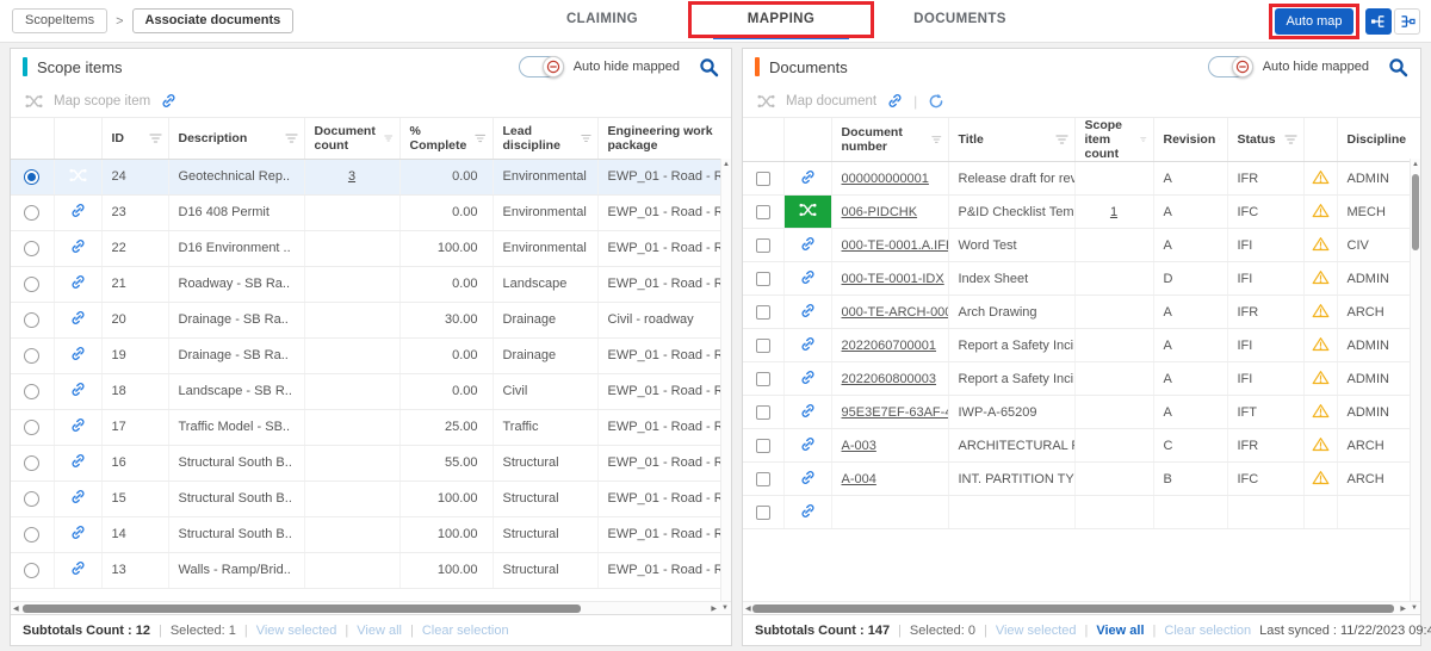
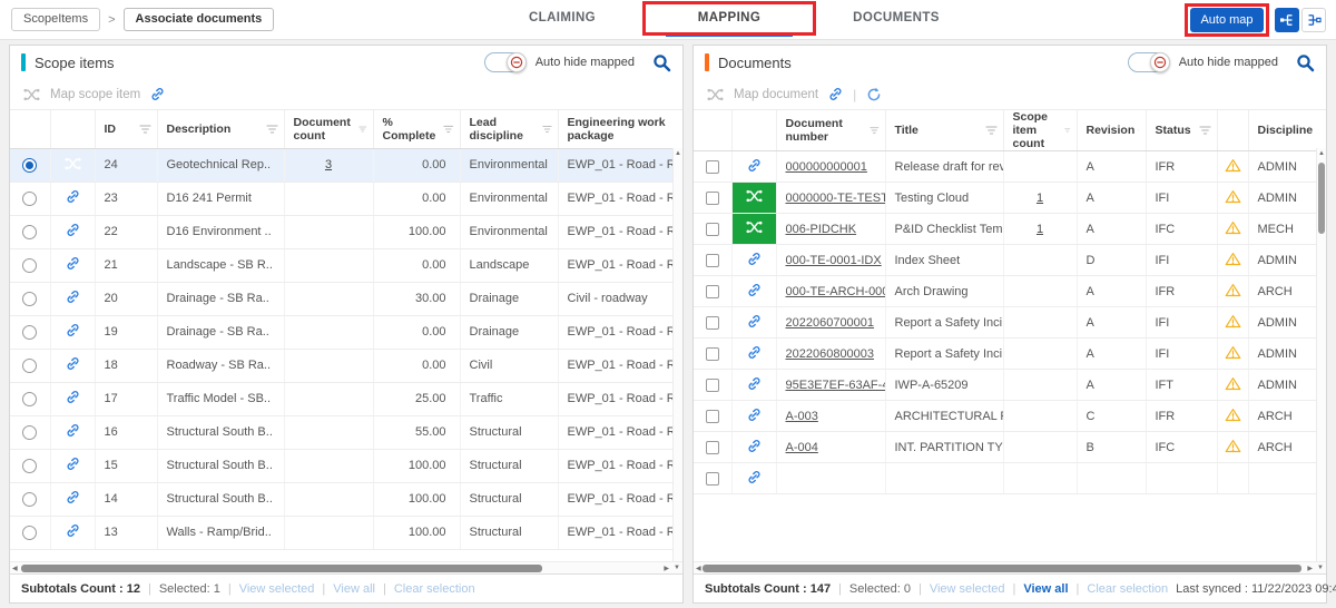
  ScopeItems
  >
  Associate documents
  CLAIMING
  MAPPING
  DOCUMENTS
  Auto map
  Scope items
  Auto hide mapped
  Map scope item
  		ID	Description	Document count	% Complete	Lead discipline	Engineering work package
  		24	Geotechnical Rep..	3	0.00	Environmental	EWP_01 - Road - R
- 		23	D16 408 Permit		0.00	Environmental	EWP_01 - Road - R
+ 		23	D16 241 Permit		0.00	Environmental	EWP_01 - Road - R
  		22	D16 Environment ..		100.00	Environmental	EWP_01 - Road - R
- 		21	Roadway - SB Ra..		0.00	Landscape	EWP_01 - Road - R
+ 		21	Landscape - SB R..		0.00	Landscape	EWP_01 - Road - R
  		20	Drainage - SB Ra..		30.00	Drainage	Civil - roadway
  		19	Drainage - SB Ra..		0.00	Drainage	EWP_01 - Road - R
- 		18	Landscape - SB R..		0.00	Civil	EWP_01 - Road - R
+ 		18	Roadway - SB Ra..		0.00	Civil	EWP_01 - Road - R
  		17	Traffic Model - SB..		25.00	Traffic	EWP_01 - Road - R
  		16	Structural South B..		55.00	Structural	EWP_01 - Road - R
  		15	Structural South B..		100.00	Structural	EWP_01 - Road - R
  		14	Structural South B..		100.00	Structural	EWP_01 - Road - R
  		13	Walls - Ramp/Brid..		100.00	Structural	EWP_01 - Road - R
  Subtotals Count : 12
  |
  Selected: 1
  |
  View selected
  |
  View all
  |
  Clear selection
  Documents
  Auto hide mapped
  Map document
  |
  		Document number	Title	Scope item count	Revision	Status		Discipline
  		000000000001	Release draft for rev		A	IFR		ADMIN
+ 		0000000-TE-TEST	Testing Cloud	1	A	IFI		ADMIN
  		006-PIDCHK	P&ID Checklist Tem	1	A	IFC		MECH
- 		000-TE-0001.A.IFI	Word Test		A	IFI		CIV
  		000-TE-0001-IDX	Index Sheet		D	IFI		ADMIN
  		000-TE-ARCH-00	Arch Drawing		A	IFR		ARCH
  		2022060700001	Report a Safety Inci		A	IFI		ADMIN
  		2022060800003	Report a Safety Inci		A	IFI		ADMIN
  		95E3E7EF-63AF-	IWP-A-65209		A	IFT		ADMIN
  		A-003	ARCHITECTURAL		C	IFR		ARCH
  		A-004	INT. PARTITION TY		B	IFC		ARCH
  Subtotals Count : 147
  |
  Selected: 0
  |
  View selected
  |
  View all
  |
  Clear selection
  Last synced : 11/22/2023 09:
